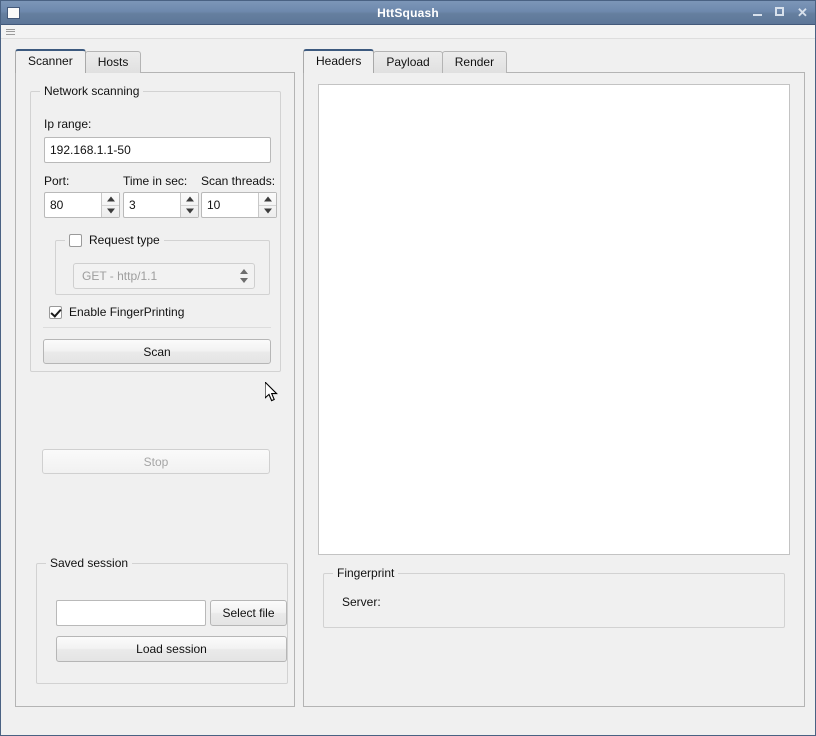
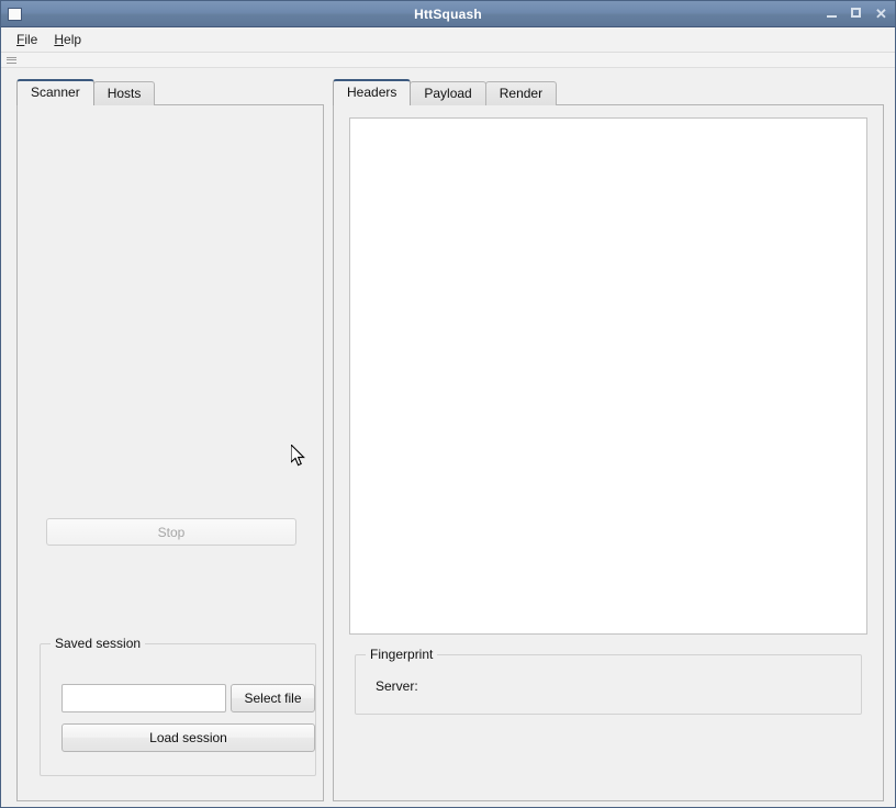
  HttSquash
  ✕
+ File
+ Help
  Scanner
  Hosts
- Network scanning
- Ip range:
- 192.168.1.1-50
- Port:
- Time in sec:
- Scan threads:
- 80
- 3
- 10
- Request type
- GET - http/1.1
- Enable FingerPrinting
- Scan
  Stop
  Saved session
  Select file
  Load session
  Headers
  Payload
  Render
  Fingerprint
  Server:
